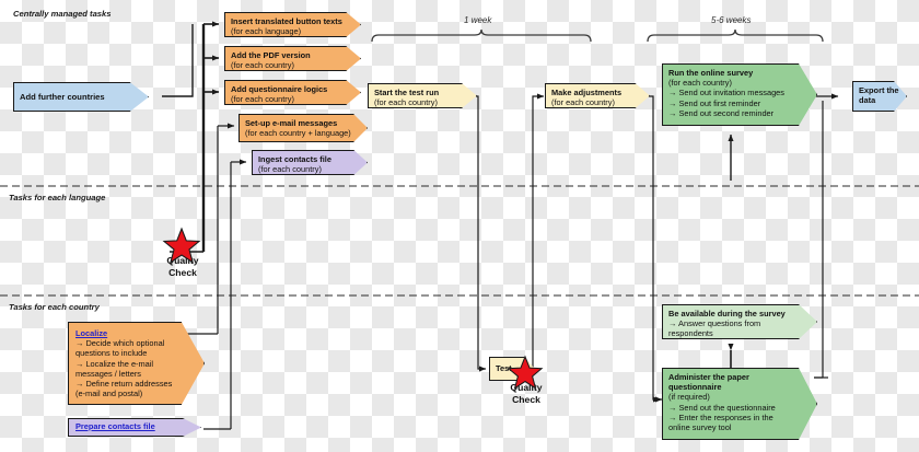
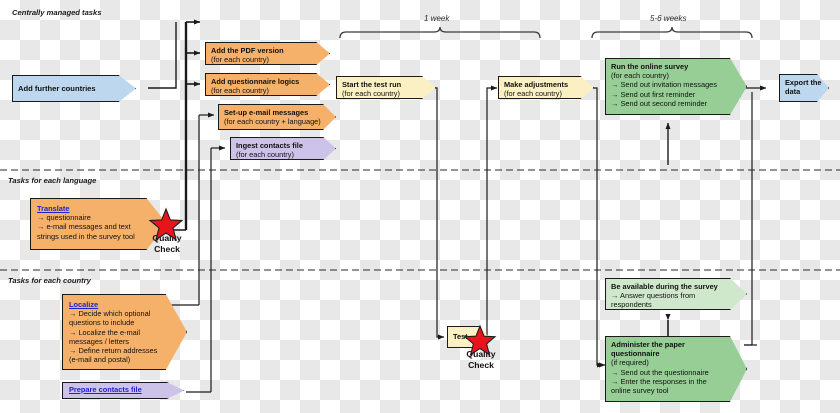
  Centrally managed tasks
  Tasks for each language
  Tasks for each country
  1 week
  5-6 weeks
  Add further countries
- Insert translated button texts
- (for each language)
  Add the PDF version
  (for each country)
  Add questionnaire logics
  (for each country)
  Set-up e-mail messages
  (for each country + language)
  Ingest contacts file
  (for each country)
  Start the test run
  (for each country)
  Make adjustments
  (for each country)
  Run the online survey
  (for each country)
  → Send out invitation messages
  → Send out first reminder
  → Send out second reminder
  Export the data
+ Translate
+ → questionnaire
+ → e-mail messages and text
+ strings used in the survey tool
  Qualy
  Check
  Localize
  → Decide which optional
  questions to include
  → Localize the e-mail
  messages / letters
  → Define return addresses
  (e-mail and postal)
  Prepare contacts file
  Tes
  Qualiy
  Check
  Be available during the survey
  → Answer questions from
  respondents
  Administer the paper questionnaire
  (if required)
  → Send out the questionnaire
  → Enter the responses in the
  online survey tool
